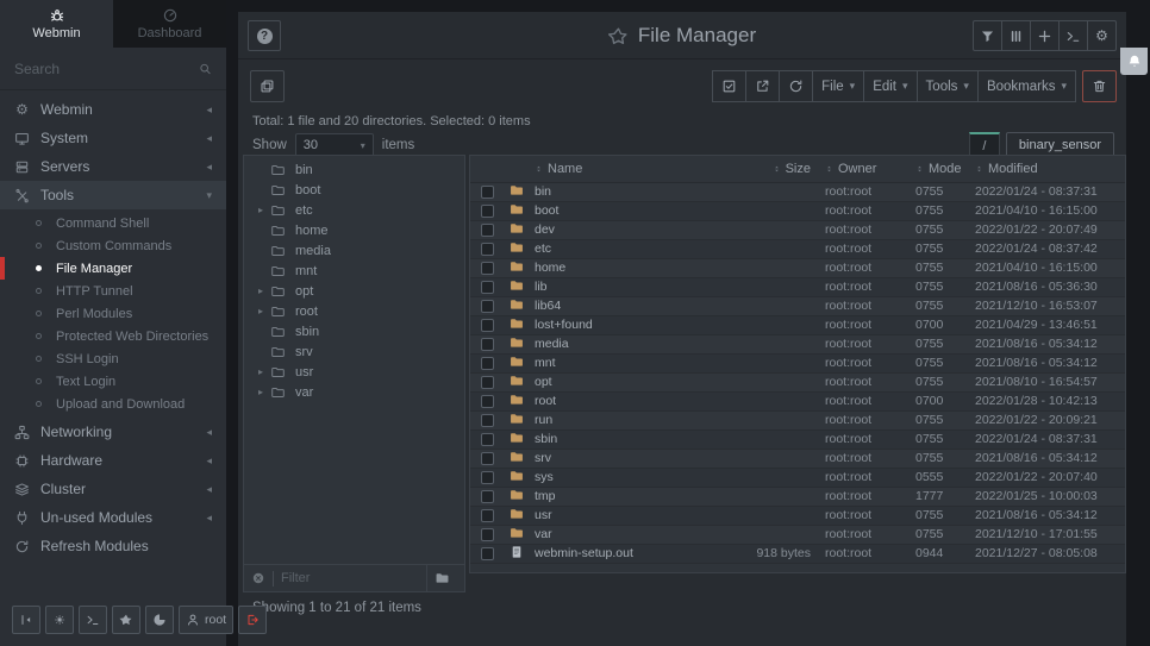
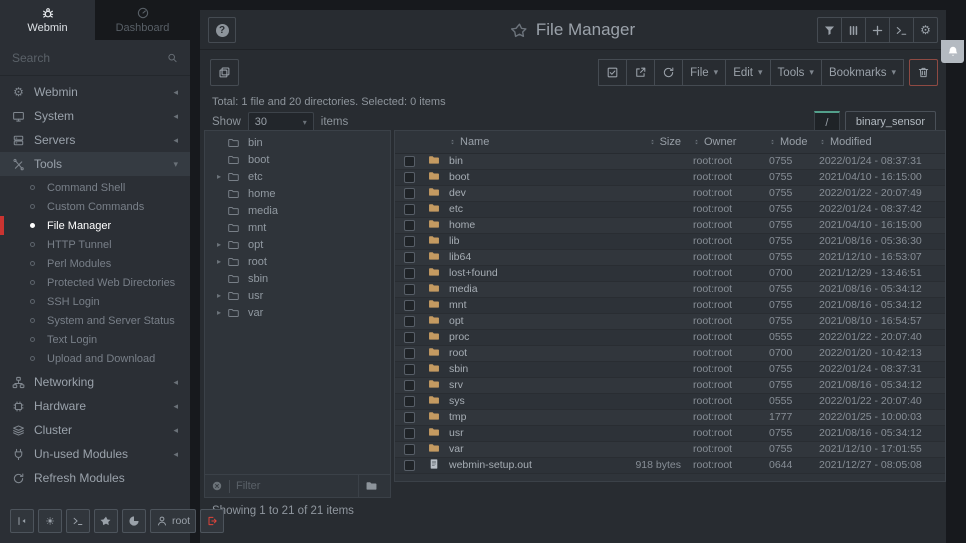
  Webmin
  Dashboard
  Search
  ⚙
  Webmin
  ◂
  System
  ◂
  Servers
  ◂
  Tools
  ▾
  Command Shell
  Custom Commands
  File Manager
  HTTP Tunnel
  Perl Modules
  Protected Web Directories
  SSH Login
+ System and Server Status
  Text Login
  Upload and Download
  Networking
  ◂
  Hardware
  ◂
  Cluster
  ◂
  Un-used Modules
  ◂
  Refresh Modules
  ☀
  root
  ?
  File Manager
  ⚙
  File
  ▾
  Edit
  ▾
  Tools
  ▾
  Bookmarks
  ▾
  Total: 1 file and 20 directories. Selected: 0 items
  Show
  30
  ▾
  items
  /
  binary_sensor
  bin
  boot
  ▸
  etc
  home
  media
  mnt
  ▸
  opt
  ▸
  root
  sbin
- srv
  ▸
  usr
  ▸
  var
  Filter
  		Name	Size	Owner	Mode	Modified
  		bin		root:root	0755	2022/01/24 - 08:37:31
  		boot		root:root	0755	2021/04/10 - 16:15:00
  		dev		root:root	0755	2022/01/22 - 20:07:49
  		etc		root:root	0755	2022/01/24 - 08:37:42
  		home		root:root	0755	2021/04/10 - 16:15:00
  		lib		root:root	0755	2021/08/16 - 05:36:30
  		lib64		root:root	0755	2021/12/10 - 16:53:07
- 		lost+found		root:root	0700	2021/04/29 - 13:46:51
+ 		lost+found		root:root	0700	2021/12/29 - 13:46:51
  		media		root:root	0755	2021/08/16 - 05:34:12
  		mnt		root:root	0755	2021/08/16 - 05:34:12
  		opt		root:root	0755	2021/08/10 - 16:54:57
+ 		proc		root:root	0555	2022/01/22 - 20:07:40
- 		root		root:root	0700	2022/01/28 - 10:42:13
+ 		root		root:root	0700	2022/01/20 - 10:42:13
- 		run		root:root	0755	2022/01/22 - 20:09:21
  		sbin		root:root	0755	2022/01/24 - 08:37:31
  		srv		root:root	0755	2021/08/16 - 05:34:12
  		sys		root:root	0555	2022/01/22 - 20:07:40
  		tmp		root:root	1777	2022/01/25 - 10:00:03
  		usr		root:root	0755	2021/08/16 - 05:34:12
  		var		root:root	0755	2021/12/10 - 17:01:55
- 		webmin-setup.out	918 bytes	root:root	0944	2021/12/27 - 08:05:08
+ 		webmin-setup.out	918 bytes	root:root	0644	2021/12/27 - 08:05:08
  owing 1 to 21 of 21 items
